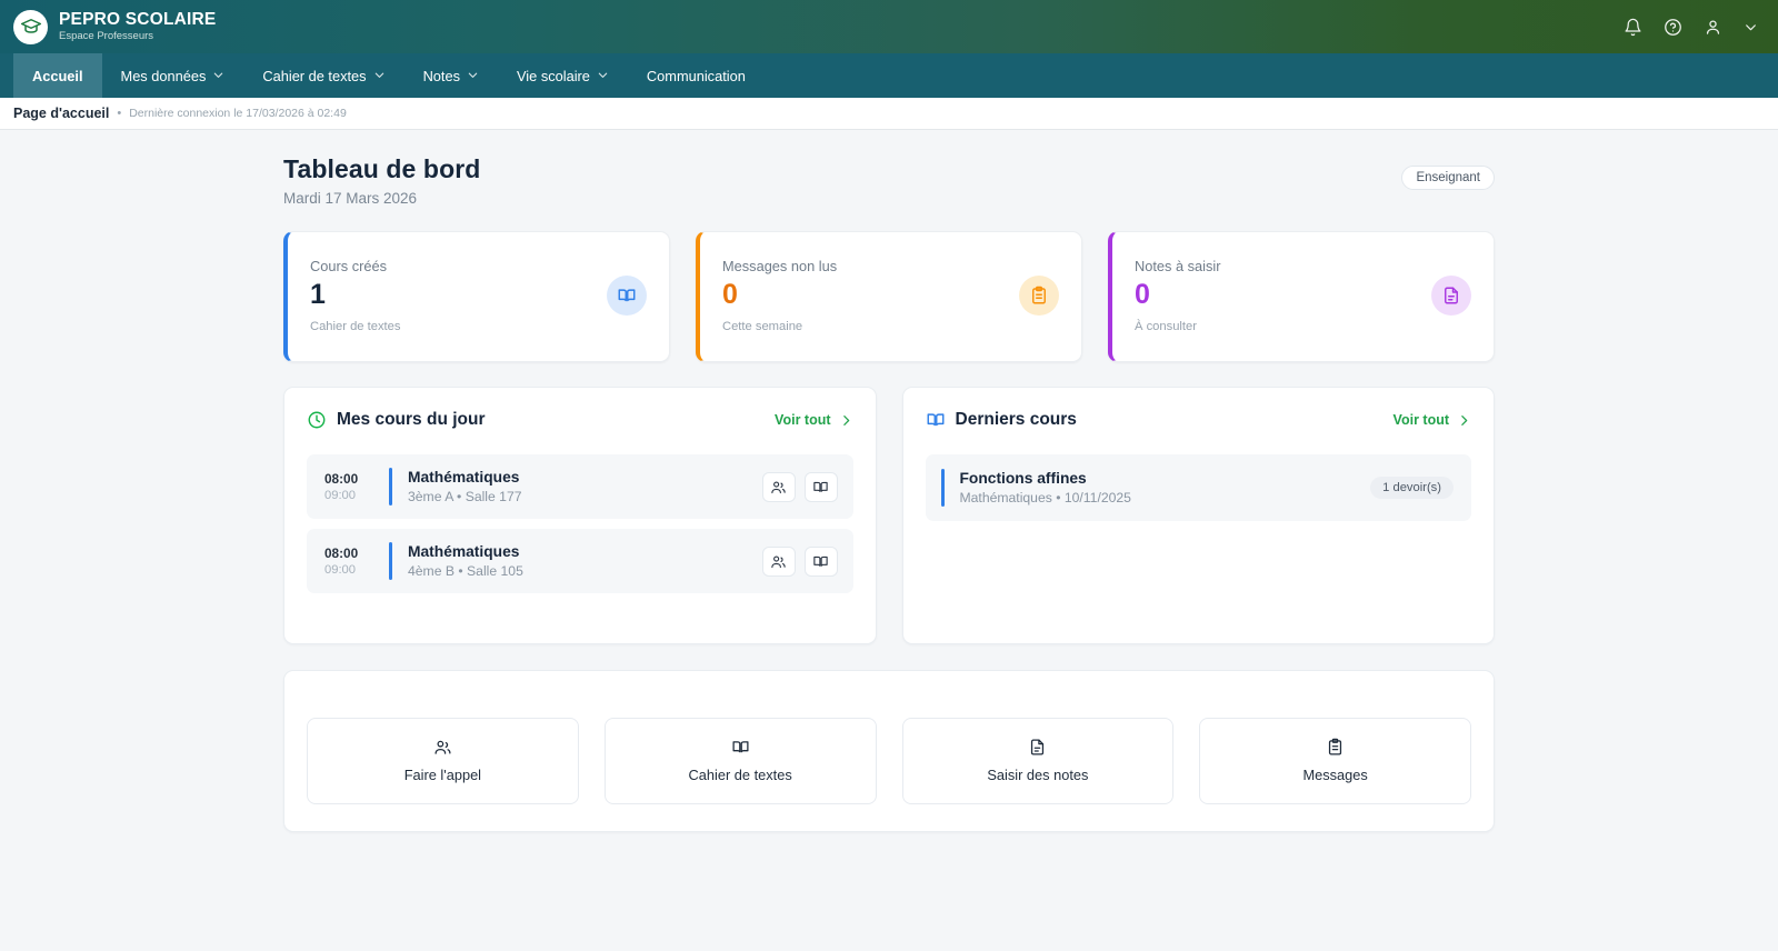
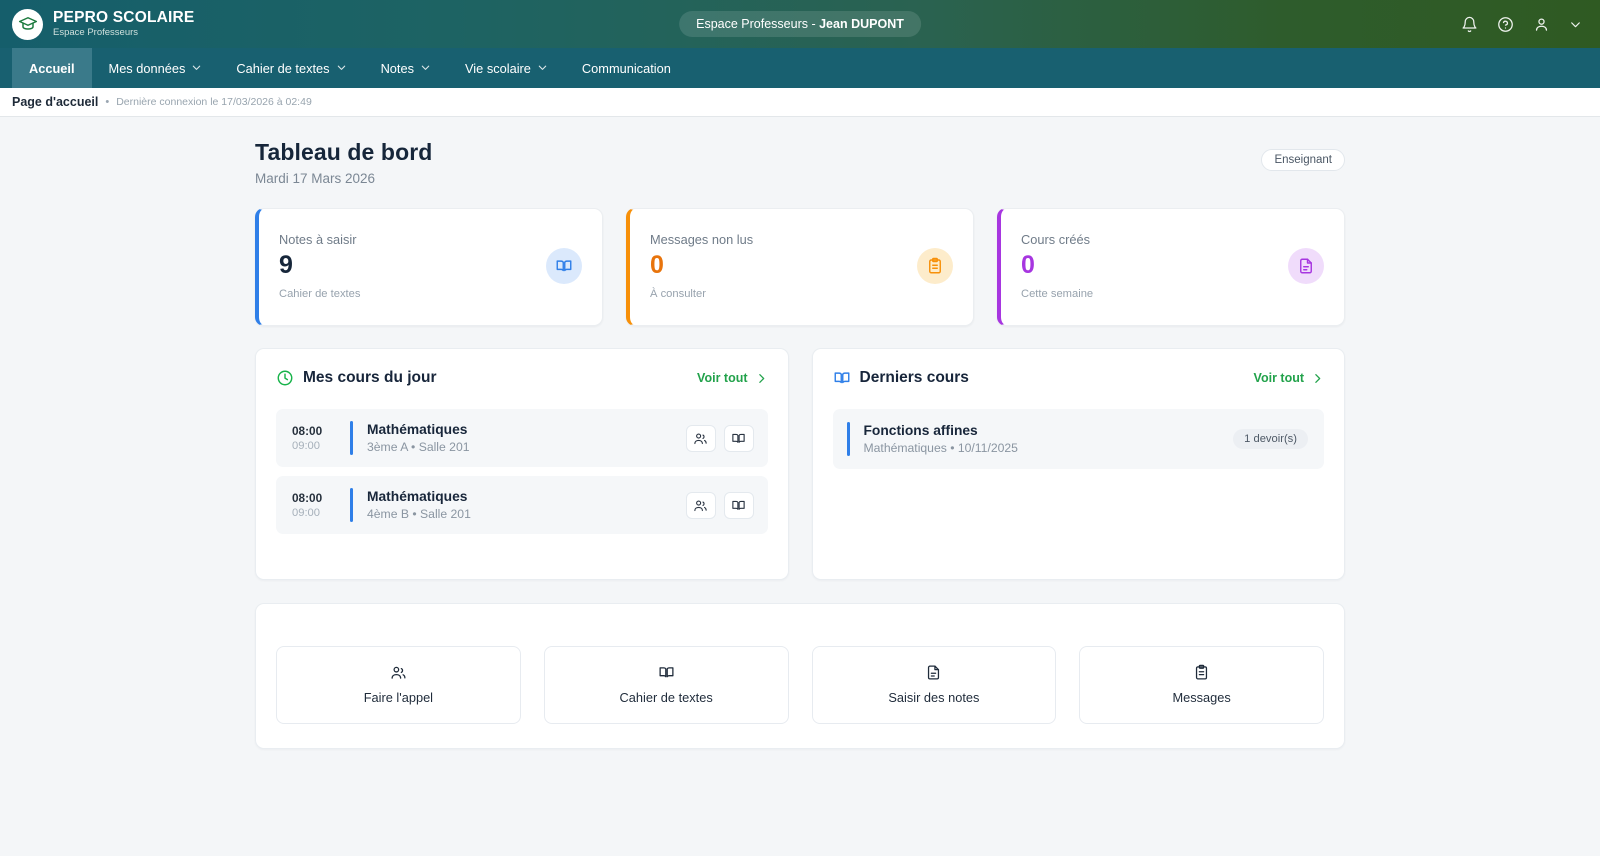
  PEPRO SCOLAIRE
  Espace Professeurs
+ Espace Professeurs - Jean DUPONT
  Accueil
  Mes données
  Cahier de textes
  Notes
  Vie scolaire
  Communication
  Page d'accueil
  •
  Dernière connexion le 17/03/2026 à 02:49
  Tableau de bord
  Mardi 17 Mars 2026
  Enseignant
- Cours créés
+ Notes à saisir
- 1
+ 9
  Cahier de textes
  Messages non lus
  0
- Cette semaine
+ À consulter
- Notes à saisir
+ Cours créés
  0
- À consulter
+ Cette semaine
  Mes cours du jour
  Voir tout
  08:00
  09:00
  Mathématiques
- 3ème A • Salle 177
+ 3ème A • Salle 201
  08:00
  09:00
  Mathématiques
- 4ème B • Salle 105
+ 4ème B • Salle 201
  Derniers cours
  Voir tout
  Fonctions affines
  Mathématiques • 10/11/2025
  1 devoir(s)
  Faire l'appel
  Cahier de textes
  Saisir des notes
  Messages
